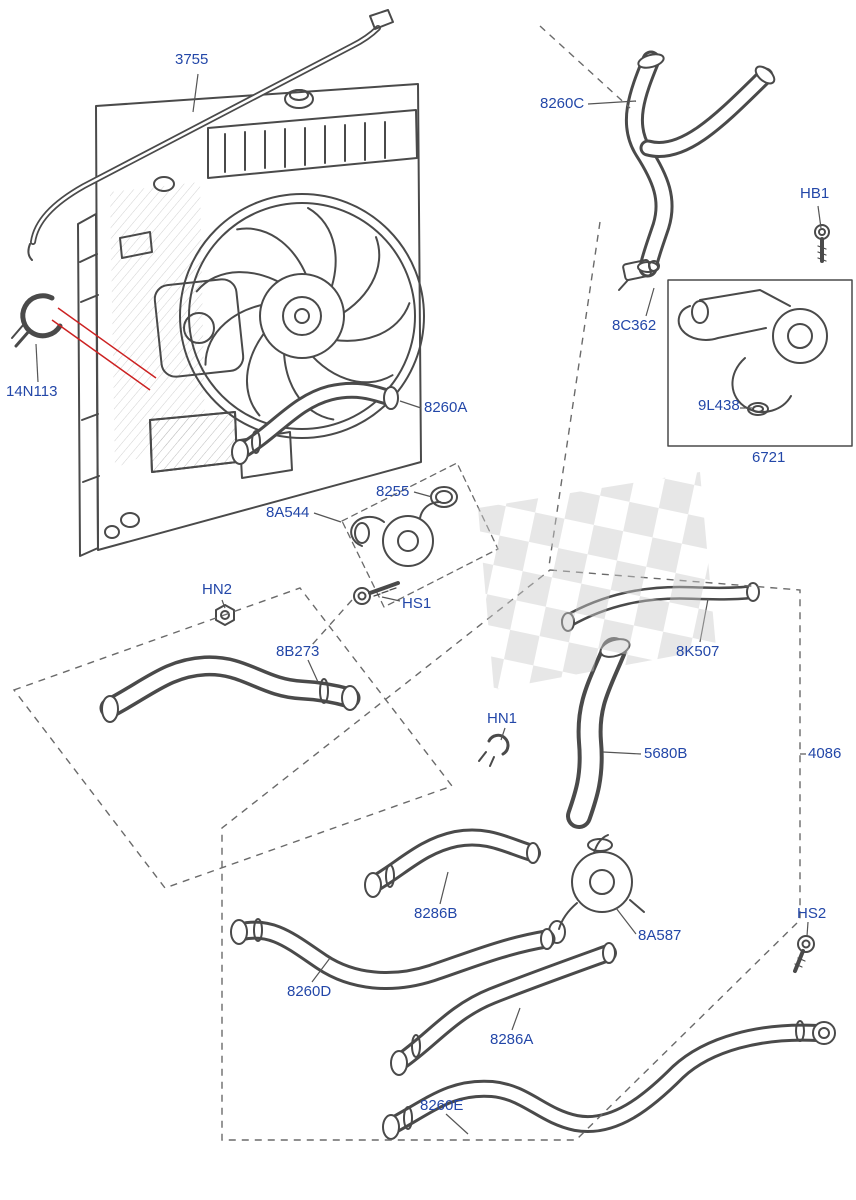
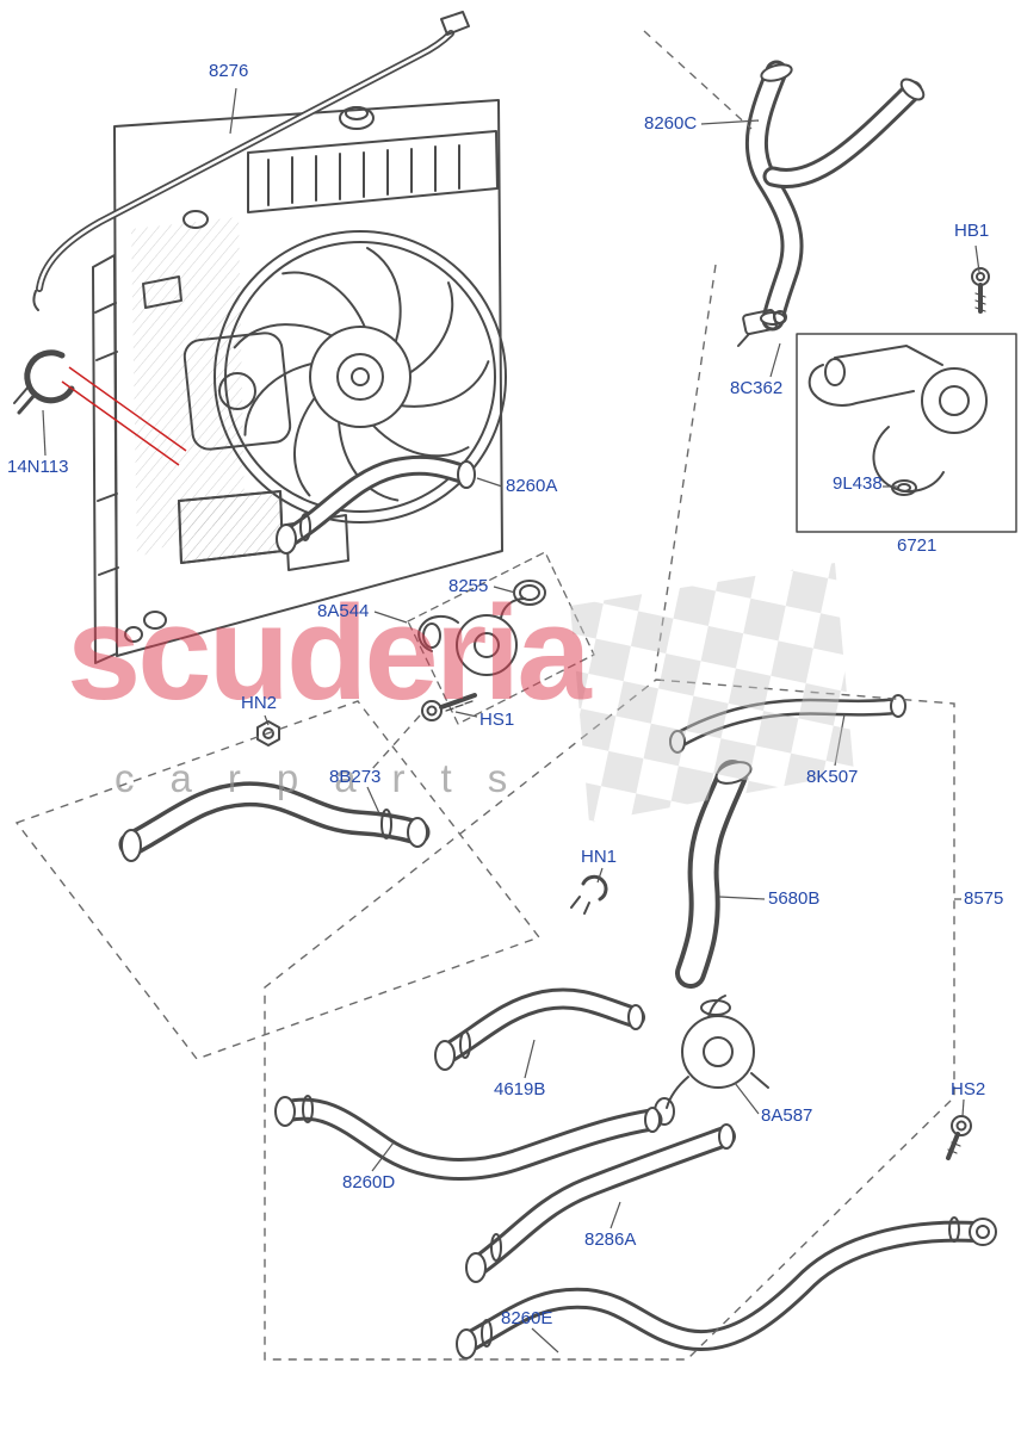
+ scuderia
+ carparts
- 3755
+ 8276
  8260C
  HB1
  8C362
  9L438
  6721
  14N113
  8260A
  8255
  8A544
  HN2
  HS1
  8B273
  8K507
  HN1
  5680B
- 4086
+ 8575
- 8286B
+ 4619B
  8A587
  HS2
  8260D
  8286A
  8260E
